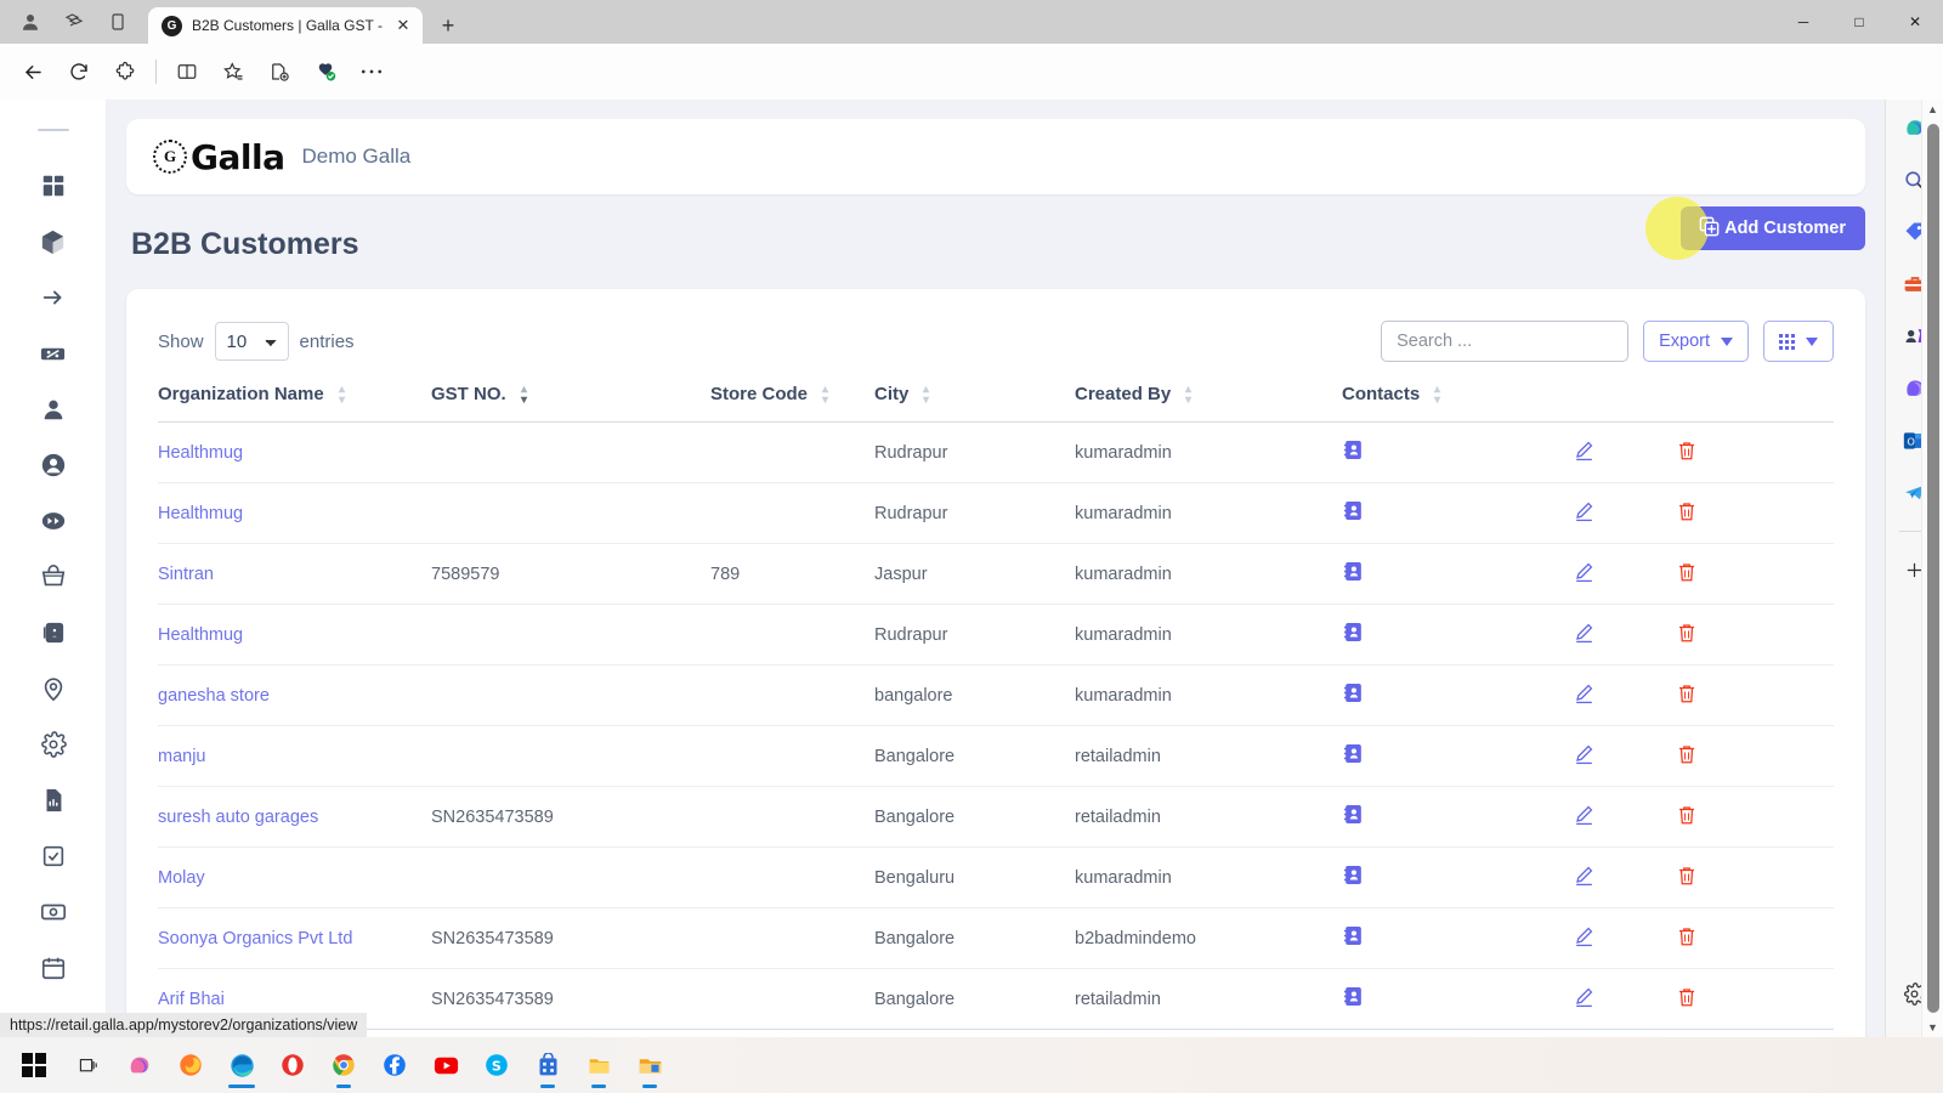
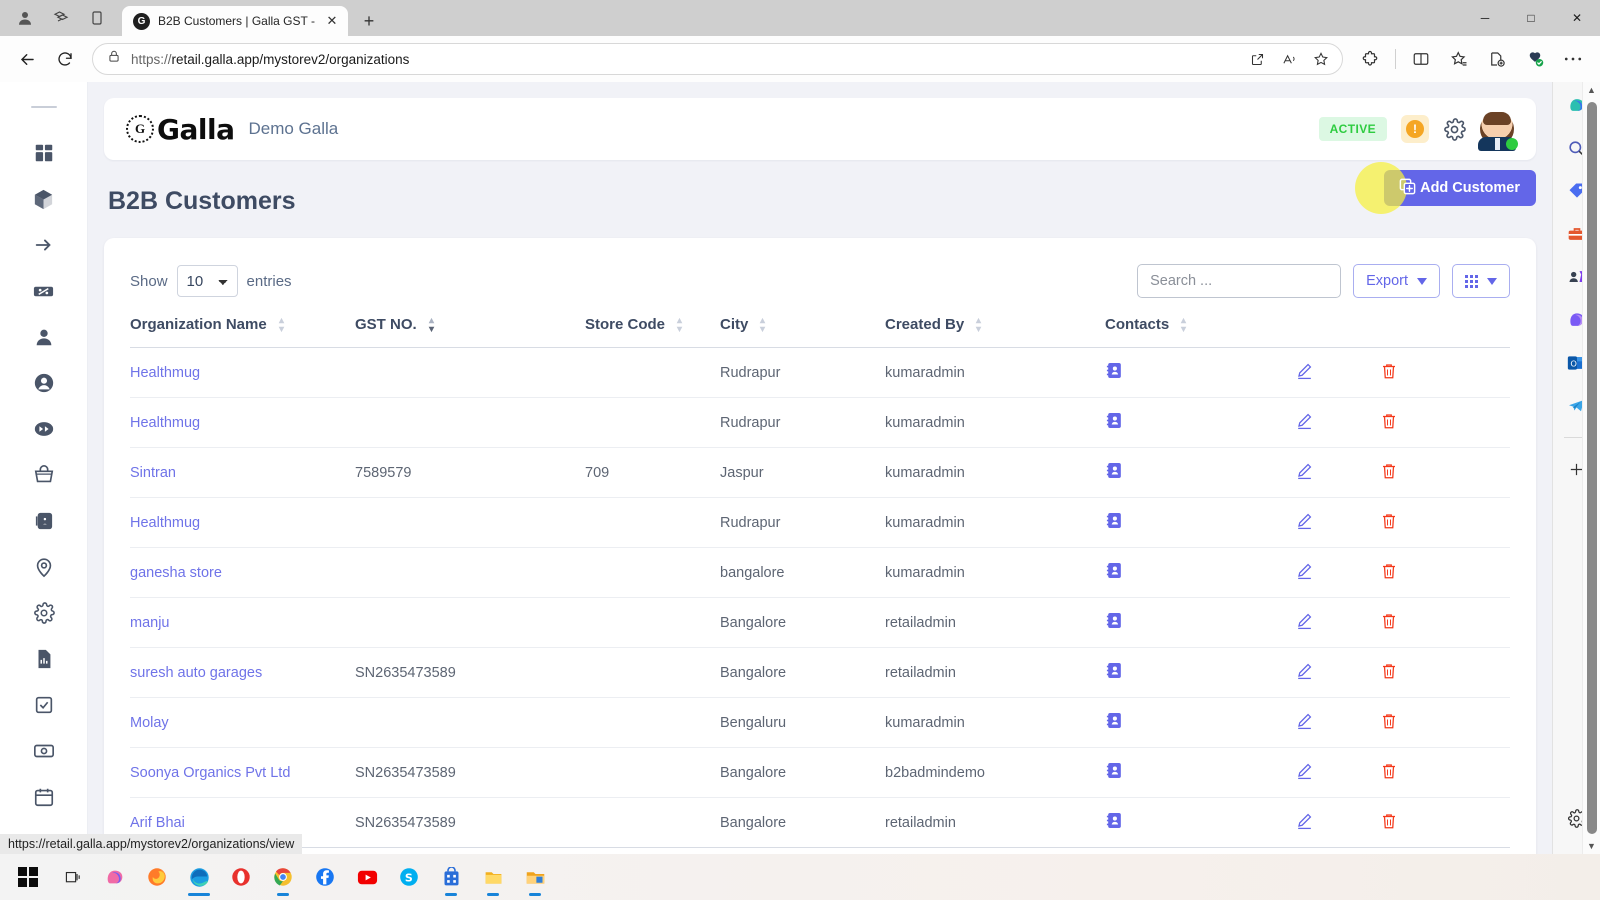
  G
  B2B Customers | Galla GST -
  ✕
  +
  ─
  □
  ✕
+ https://retail.galla.app/mystorev2/organizations
  G
  Galla
  Demo Galla
+ ACTIVE
+ !
  B2B Customers
  Add Customer
  Show
  10
  entries
  Search ...
  Export
  Organization Name	GST NO.	Store Code	City	Created By	Contacts
  Healthmug			Rudrapur	kumaradmin
  Healthmug			Rudrapur	kumaradmin
- Sintran	7589579	789	Jaspur	kumaradmin
+ Sintran	7589579	709	Jaspur	kumaradmin
  Healthmug			Rudrapur	kumaradmin
  ganesha store			bangalore	kumaradmin
  manju			Bangalore	retailadmin
  suresh auto garages	SN2635473589		Bangalore	retailadmin
  Molay			Bengaluru	kumaradmin
  Soonya Organics Pvt Ltd	SN2635473589		Bangalore	b2badmindemo
  Arif Bhai	SN2635473589		Bangalore	retailadmin
  ▲
  ▼
  O
  https://retail.galla.app/mystorev2/organizations/view
  S
